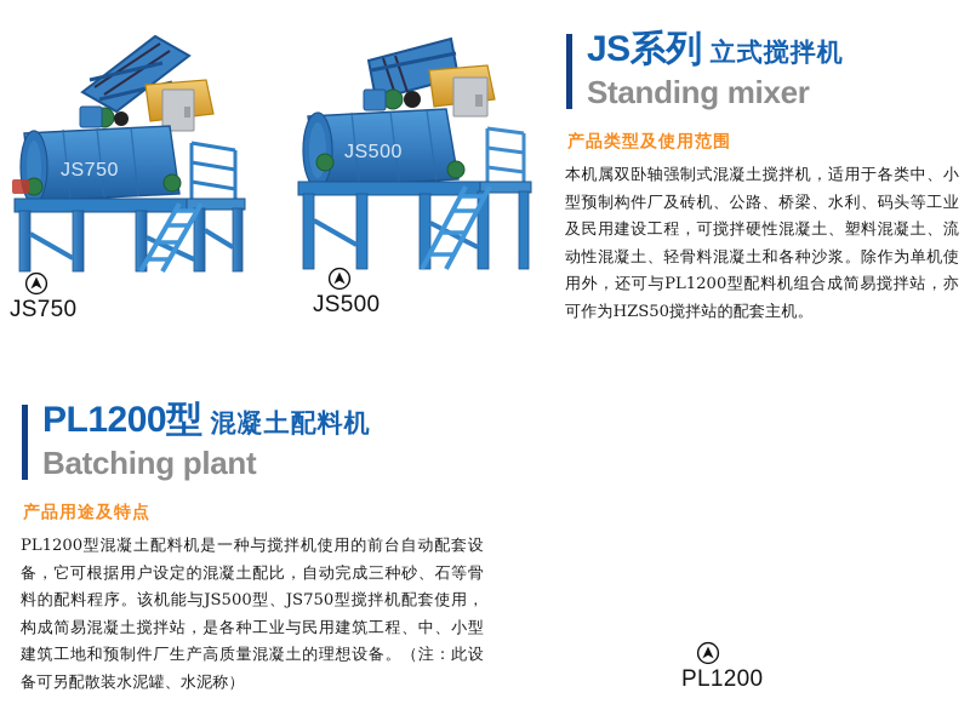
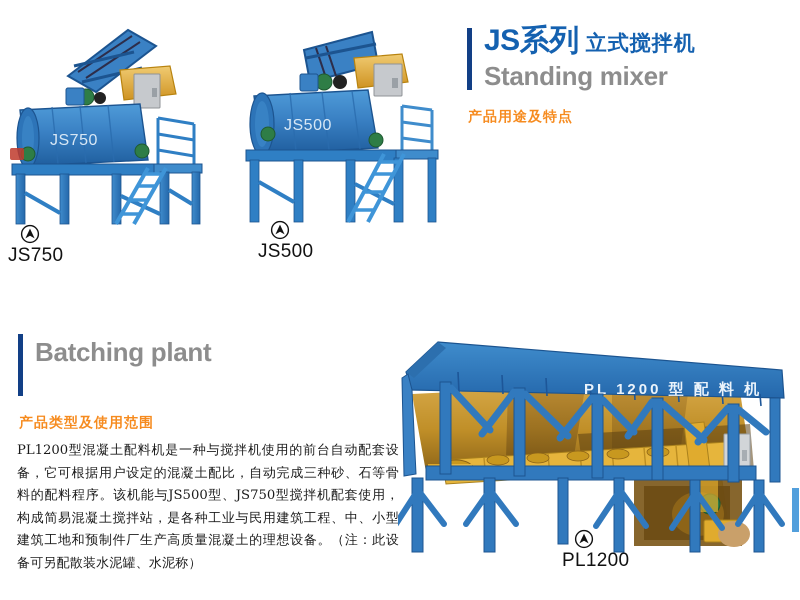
  JS750
  JS750
  JS500
  JS500
  JS系列 立式搅拌机
  Standing mixer
- 产品类型及使用范围
+ 产品用途及特点
- 本机属双卧轴强制式混凝土搅拌机，适用于各类中、小型预制构件厂及砖机、公路、桥梁、水利、码头等工业及民用建设工程，可搅拌硬性混凝土、塑料混凝土、流动性混凝土、轻骨料混凝土和各种沙浆。除作为单机使用外，还可与PL1200型配料机组合成简易搅拌站，亦可作为HZS50搅拌站的配套主机。
- PL1200型 混凝土配料机
  Batching plant
- 产品用途及特点
+ 产品类型及使用范围
  PL1200型混凝土配料机是一种与搅拌机使用的前台自动配套设备，它可根据用户设定的混凝土配比，自动完成三种砂、石等骨料的配料程序。该机能与JS500型、JS750型搅拌机配套使用，构成简易混凝土搅拌站，是各种工业与民用建筑工程、中、小型建筑工地和预制件厂生产高质量混凝土的理想设备。（注：此设备可另配散装水泥罐、水泥称）
+ PL 1200 型 配 料 机
  PL1200
